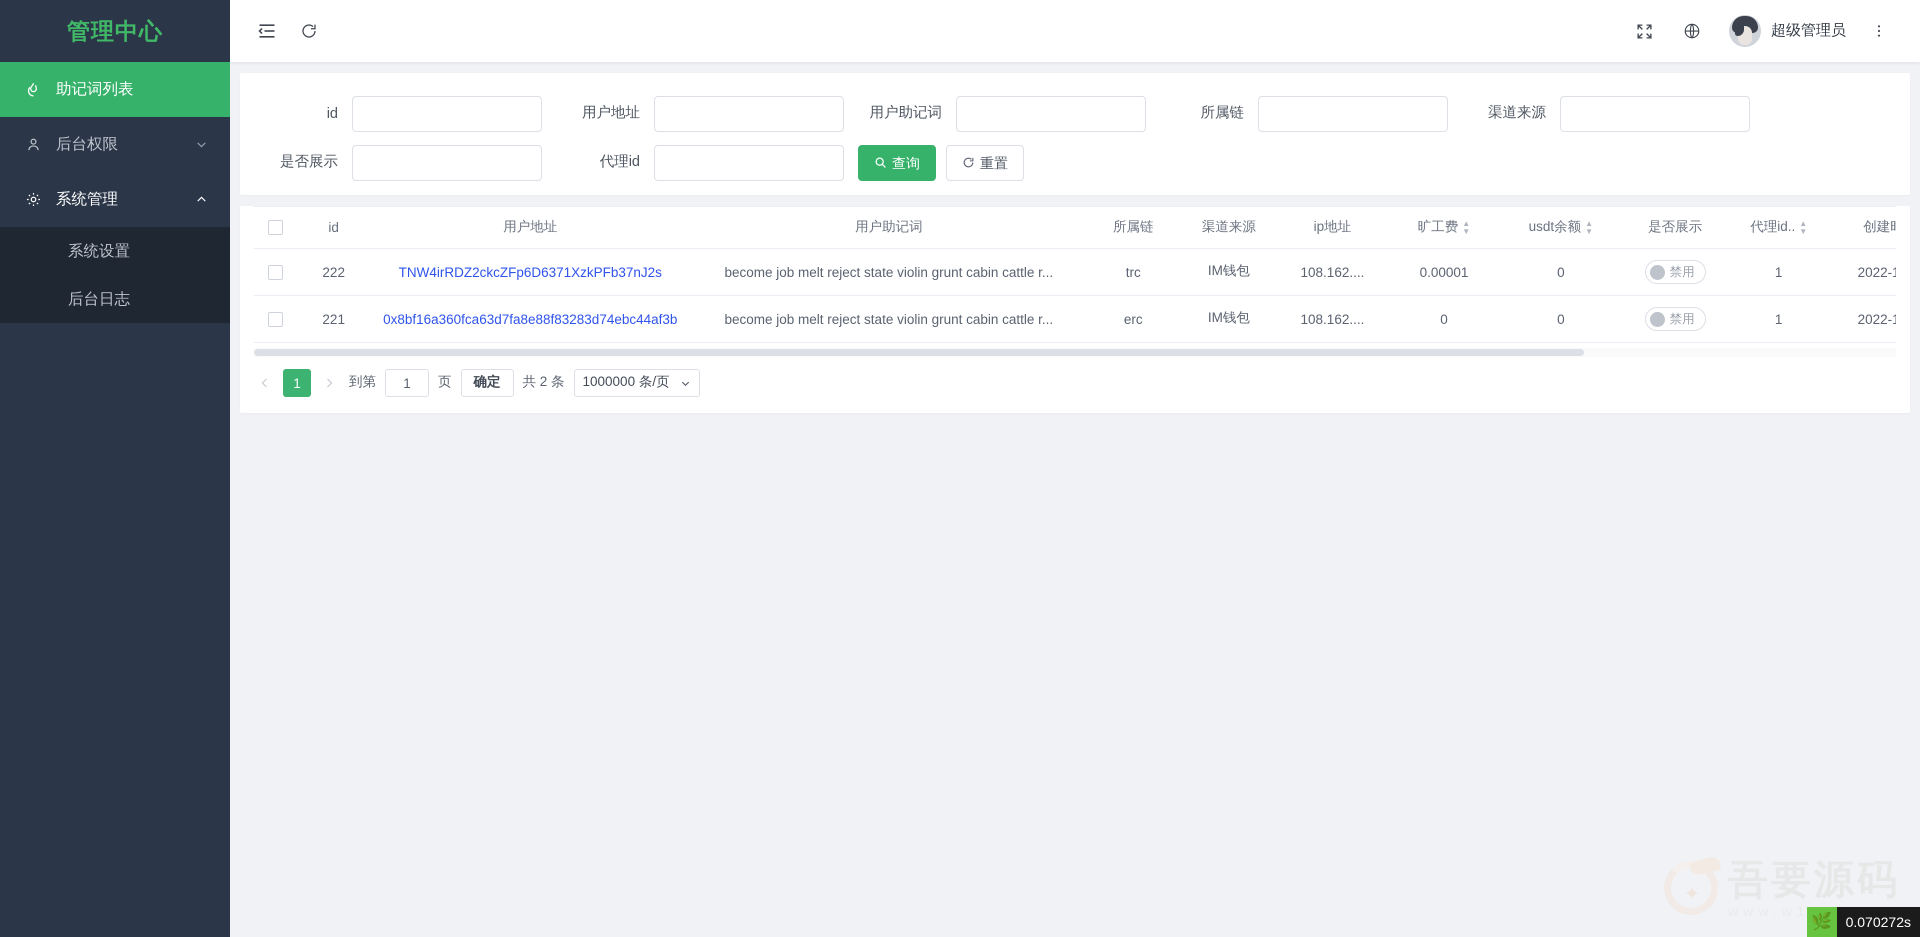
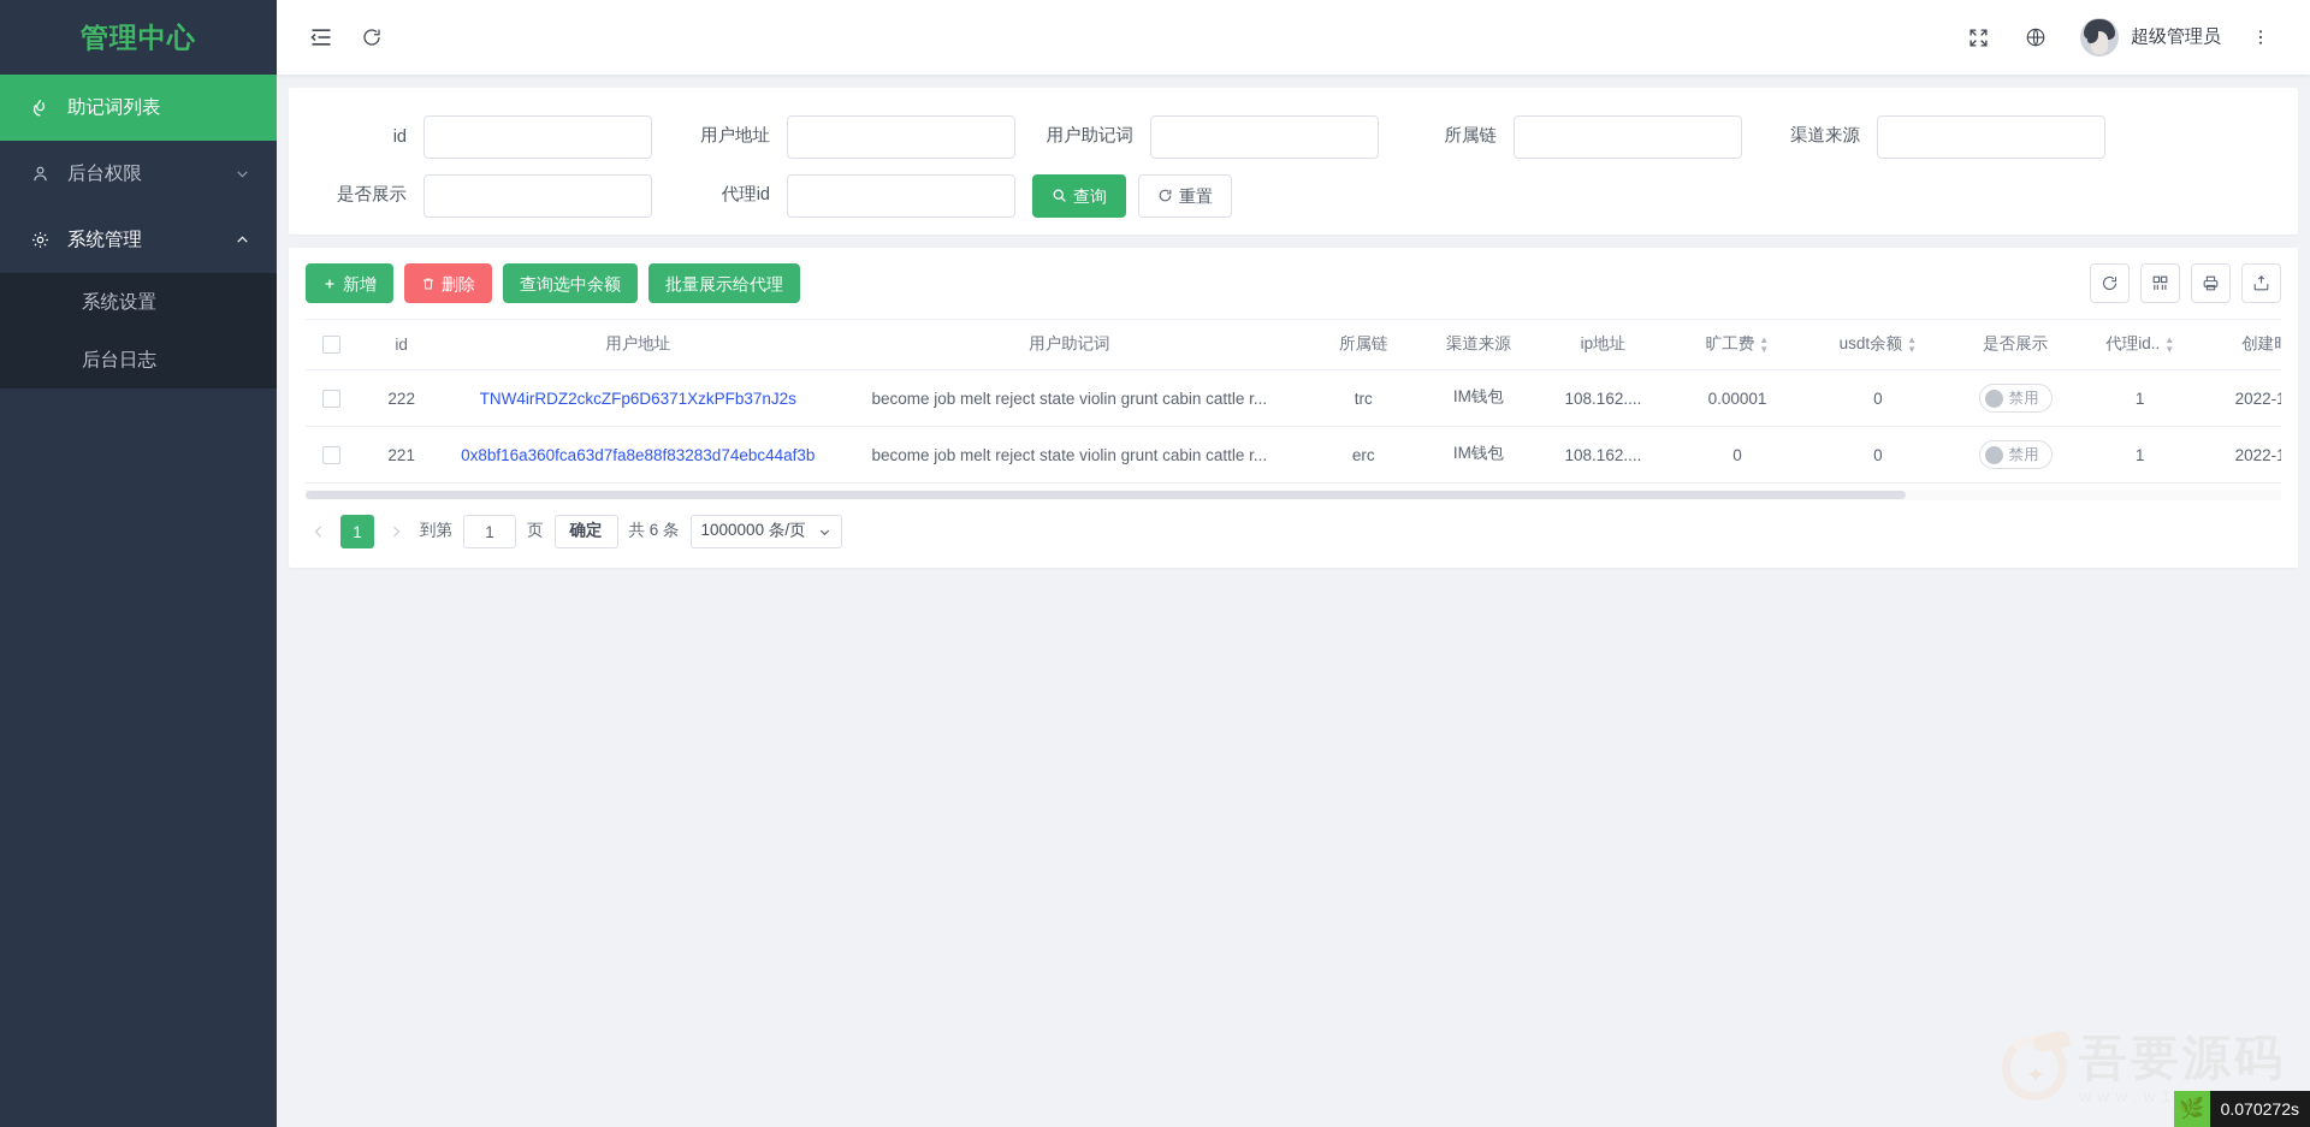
  管理中心
  助记词列表
  后台权限
  系统管理
  系统设置
  后台日志
  超级管理员
  id
  用户地址
  用户助记词
  所属链
  渠道来源
  是否展示
  代理id
  查询
  重置
+ 新增
+ 删除
+ 查询选中余额
+ 批量展示给代理
  	id	用户地址	用户助记词	所属链	渠道来源	ip地址	旷工费 ▲▼	usdt余额 ▲▼	是否展示	代理id.. ▲▼	创建
  	222	TNW4irRDZ2ckcZFp6D6371XzkPFb37nJ2s	become job melt reject state violin grunt cabin cattle r...	trc	IM钱包	108.162....	0.00001	0	禁用	1	2022-1
  	221	0x8bf16a360fca63d7fa8e88f83283d74ebc44af3b	become job melt reject state violin grunt cabin cattle r...	erc	IM钱包	108.162....	0	0	禁用	1	2022-1
  1
  到第
  1
  页
  确定
- 共 2 条
+ 共 6 条
  1000000 条/页
  ✦
  www.w1
  🌿
  0.070272s
